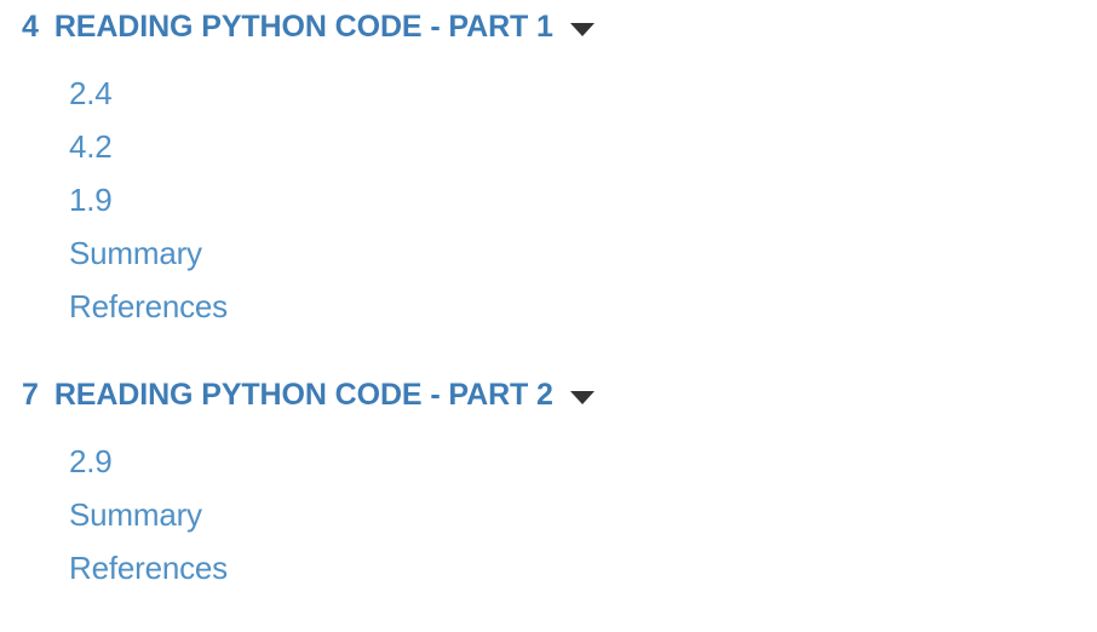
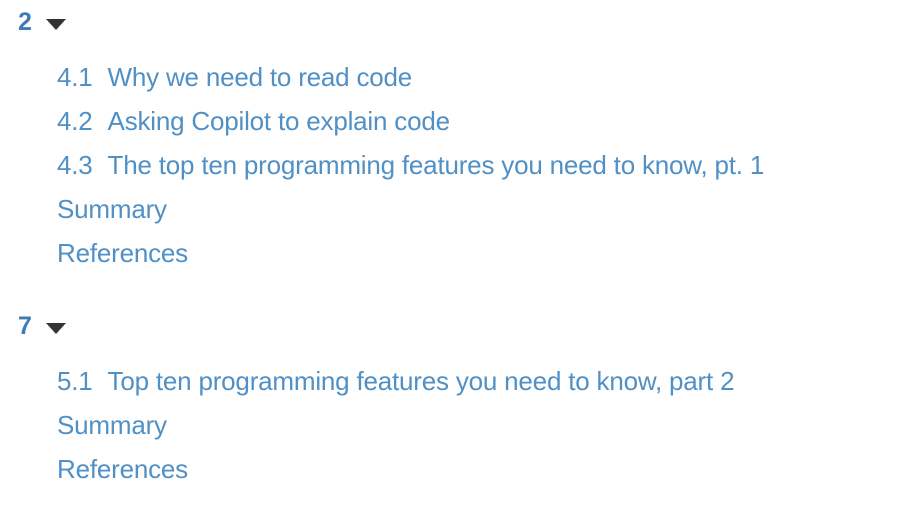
- 4
+ 2
- READING PYTHON CODE - PART 1
- 2.4
+ 4.1
+ Why we need to read code
  4.2
+ Asking Copilot to explain code
- 1.9
+ 4.3
+ The top ten programming features you need to know, pt. 1
  Summary
  References
  7
- READING PYTHON CODE - PART 2
- 2.9
+ 5.1
+ Top ten programming features you need to know, part 2
  Summary
  References
